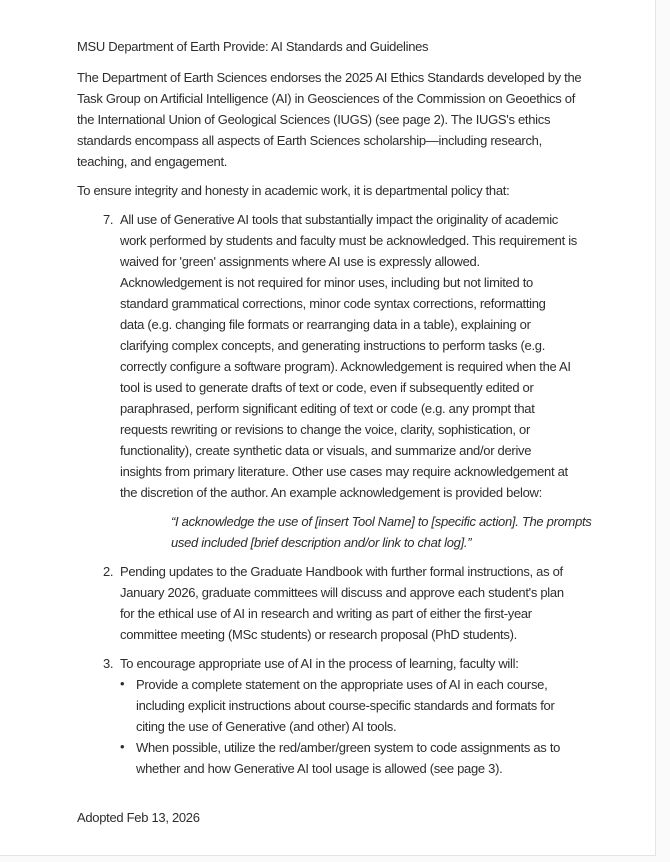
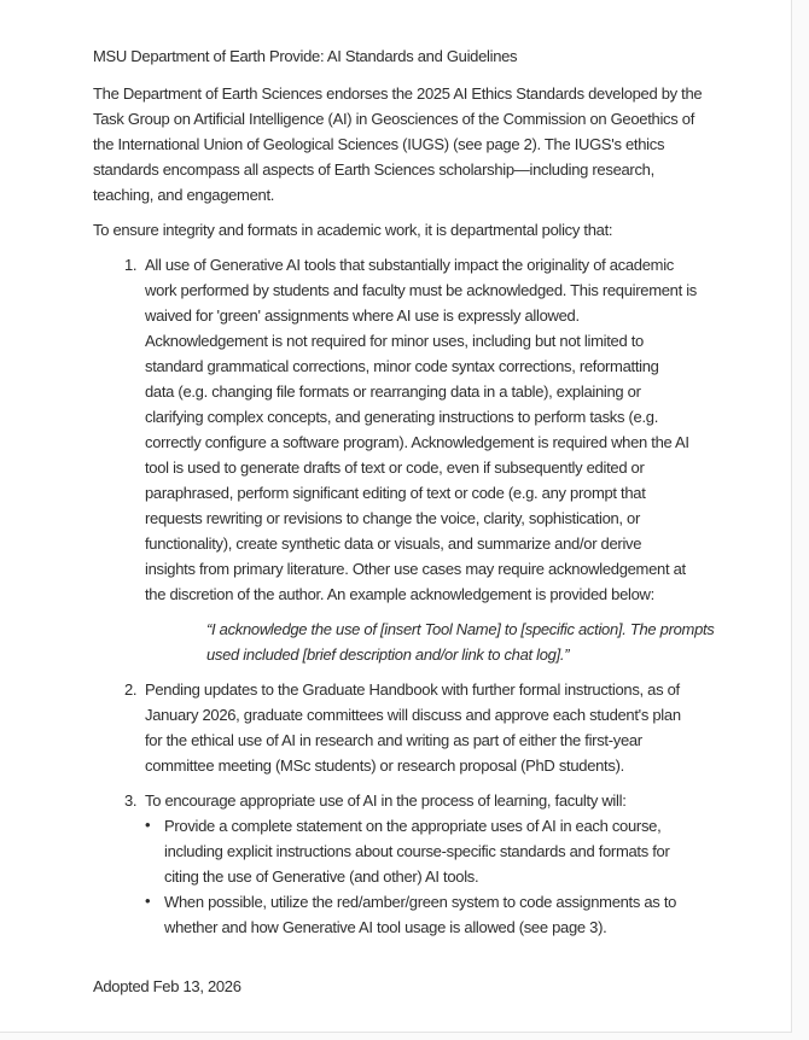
  MSU Department of Earth Provide: AI Standards and Guidelines
  The Department of Earth Sciences endorses the 2025 AI Ethics Standards developed by the
  Task Group on Artificial Intelligence (AI) in Geosciences of the Commission on Geoethics of
  the International Union of Geological Sciences (IUGS) (see page 2). The IUGS's ethics
  standards encompass all aspects of Earth Sciences scholarship—including research,
  teaching, and engagement.
- To ensure integrity and honesty in academic work, it is departmental policy that:
+ To ensure integrity and formats in academic work, it is departmental policy that:
- 7.
+ 1.
  All use of Generative AI tools that substantially impact the originality of academic
  work performed by students and faculty must be acknowledged. This requirement is
  waived for 'green' assignments where AI use is expressly allowed.
  Acknowledgement is not required for minor uses, including but not limited to
  standard grammatical corrections, minor code syntax corrections, reformatting
  data (e.g. changing file formats or rearranging data in a table), explaining or
  clarifying complex concepts, and generating instructions to perform tasks (e.g.
  correctly configure a software program). Acknowledgement is required when the AI
  tool is used to generate drafts of text or code, even if subsequently edited or
  paraphrased, perform significant editing of text or code (e.g. any prompt that
  requests rewriting or revisions to change the voice, clarity, sophistication, or
  functionality), create synthetic data or visuals, and summarize and/or derive
  insights from primary literature. Other use cases may require acknowledgement at
  the discretion of the author. An example acknowledgement is provided below:
  “I acknowledge the use of [insert Tool Name] to [specific action]. The prompts
  used included [brief description and/or link to chat log].”
  2.
  Pending updates to the Graduate Handbook with further formal instructions, as of
  January 2026, graduate committees will discuss and approve each student's plan
  for the ethical use of AI in research and writing as part of either the first-year
  committee meeting (MSc students) or research proposal (PhD students).
  3.
  To encourage appropriate use of AI in the process of learning, faculty will:
  •
  Provide a complete statement on the appropriate uses of AI in each course,
  including explicit instructions about course-specific standards and formats for
  citing the use of Generative (and other) AI tools.
  •
  When possible, utilize the red/amber/green system to code assignments as to
  whether and how Generative AI tool usage is allowed (see page 3).
  Adopted Feb 13, 2026
